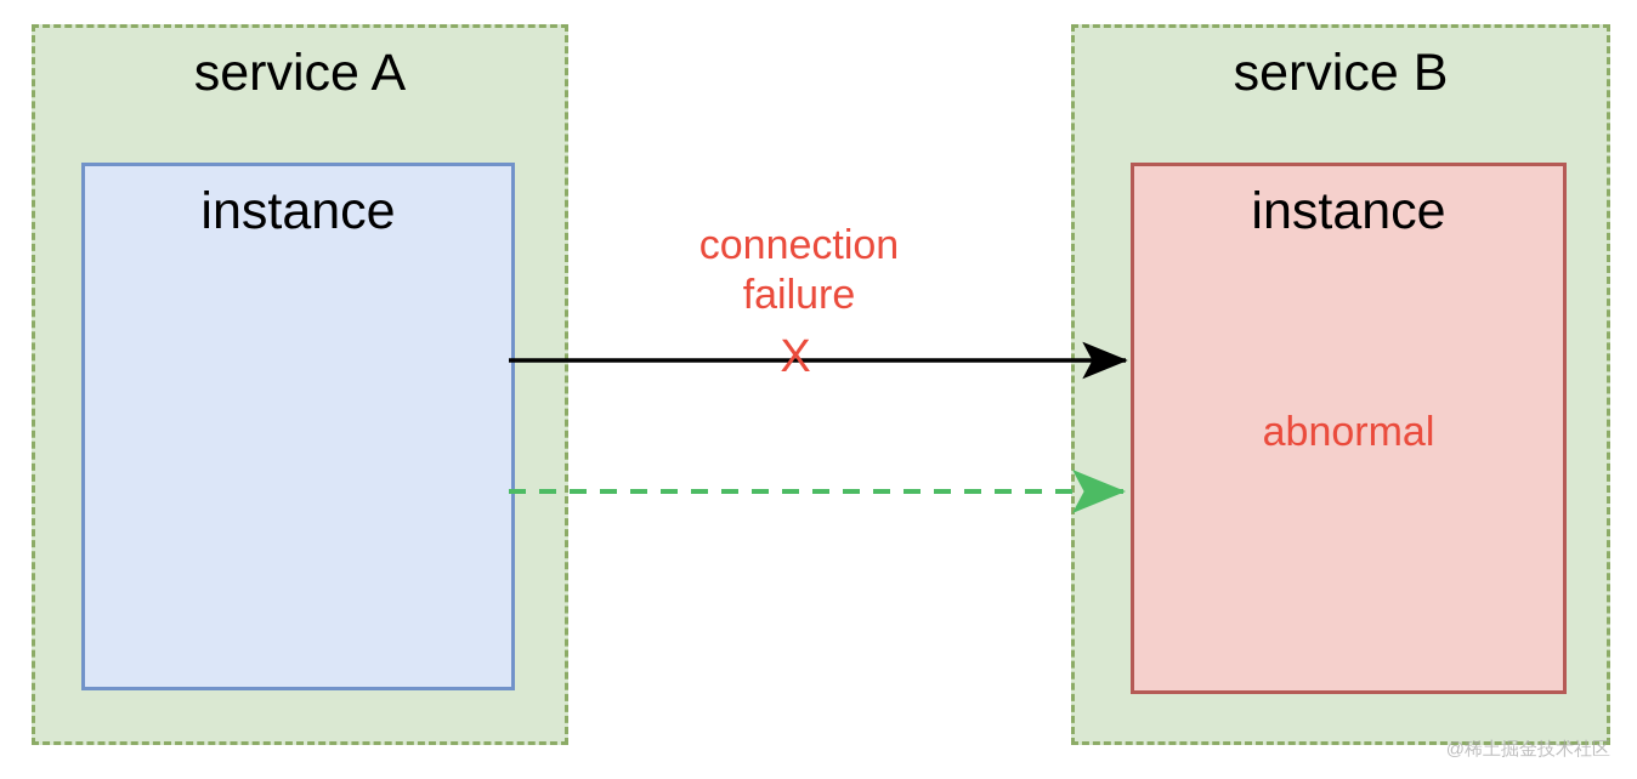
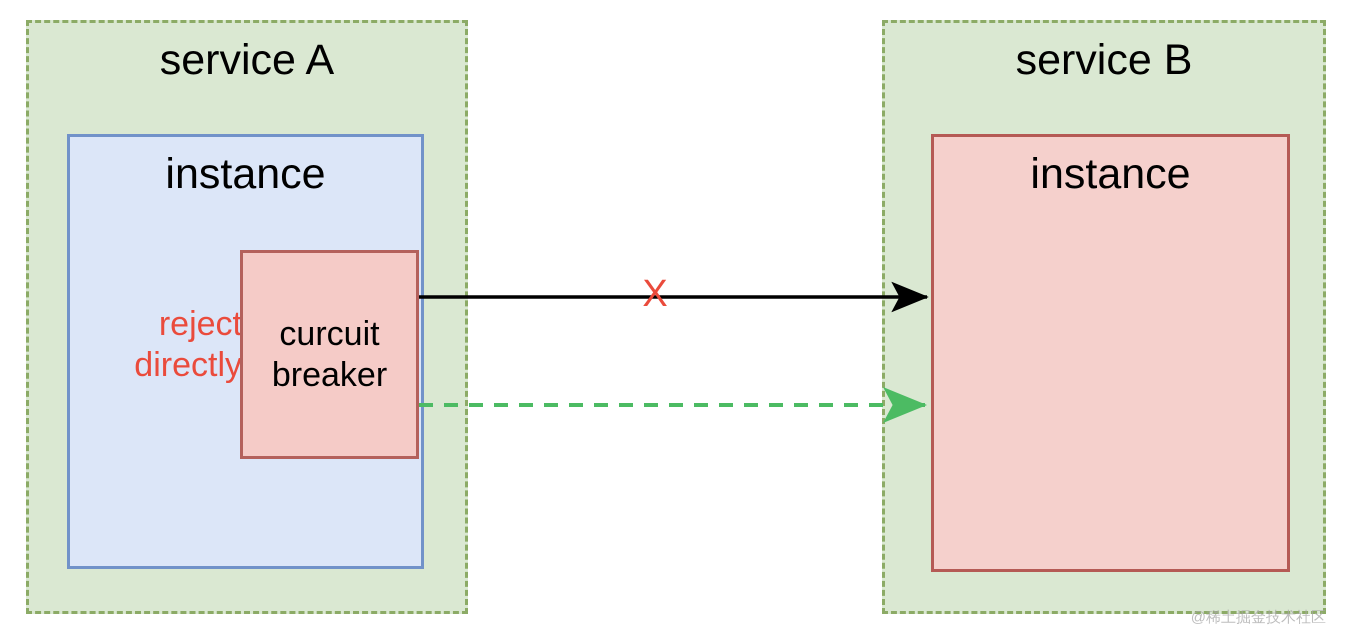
  service A
  instance
+ reject
+ directly
+ curcuit
+ breaker
  service B
  instance
- abnormal
- connection
- failure
  X
  @稀土掘金技术社区
